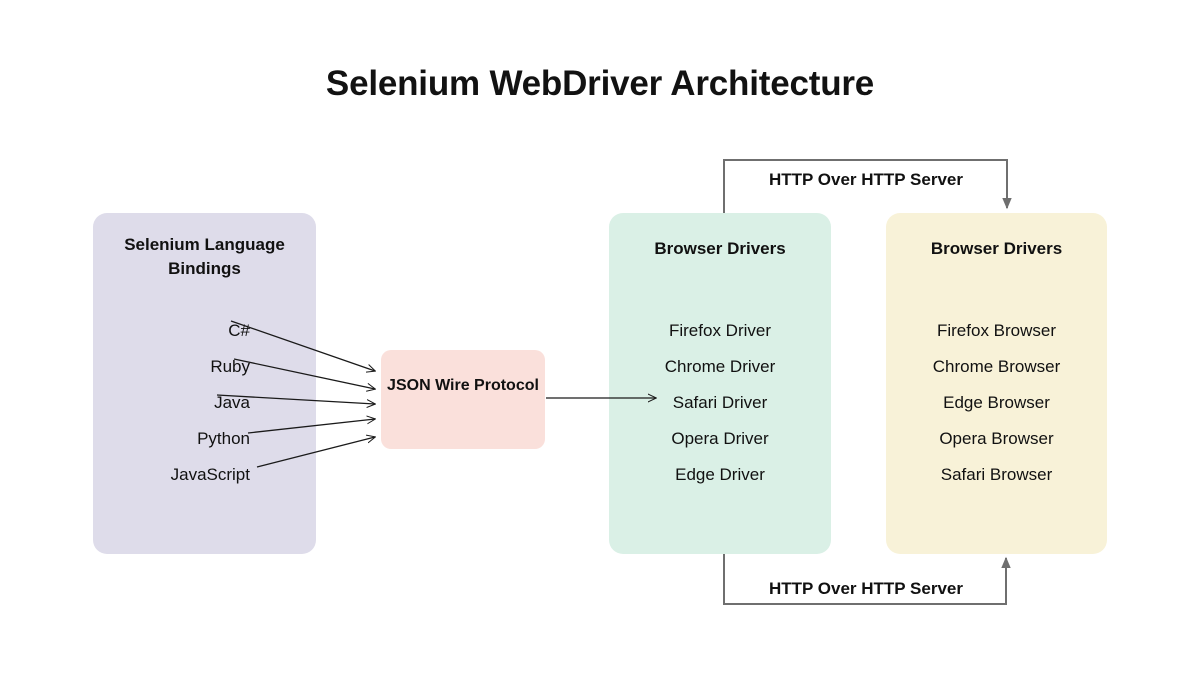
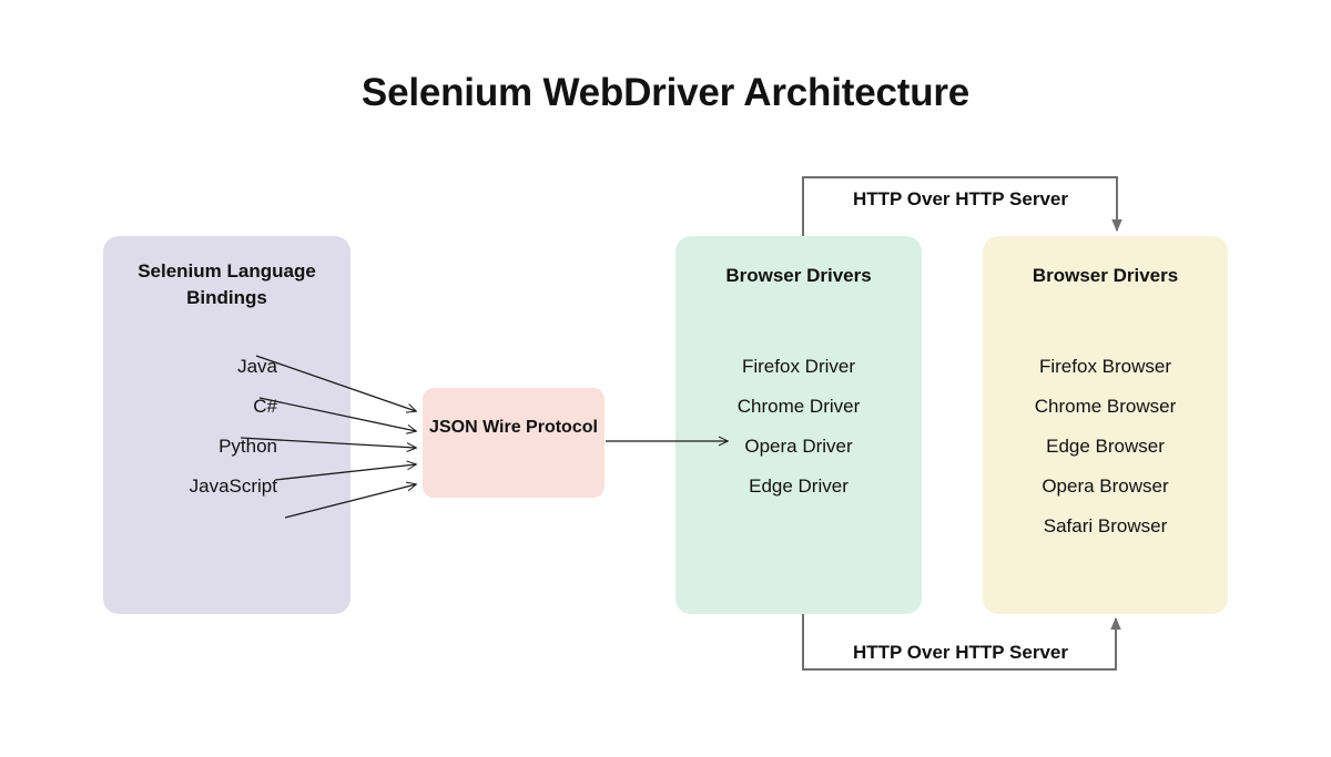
  Selenium WebDriver Architecture
  Selenium Language Bindings
- C#
+ Java
- Ruby
- Java
+ C#
  Python
  JavaScript
  JSON Wire Protocol
  Browser Drivers
  Firefox Driver
  Chrome Driver
- Safari Driver
  Opera Driver
  Edge Driver
  Browser Drivers
  Firefox Browser
  Chrome Browser
  Edge Browser
  Opera Browser
  Safari Browser
  HTTP Over HTTP Server
  HTTP Over HTTP Server
